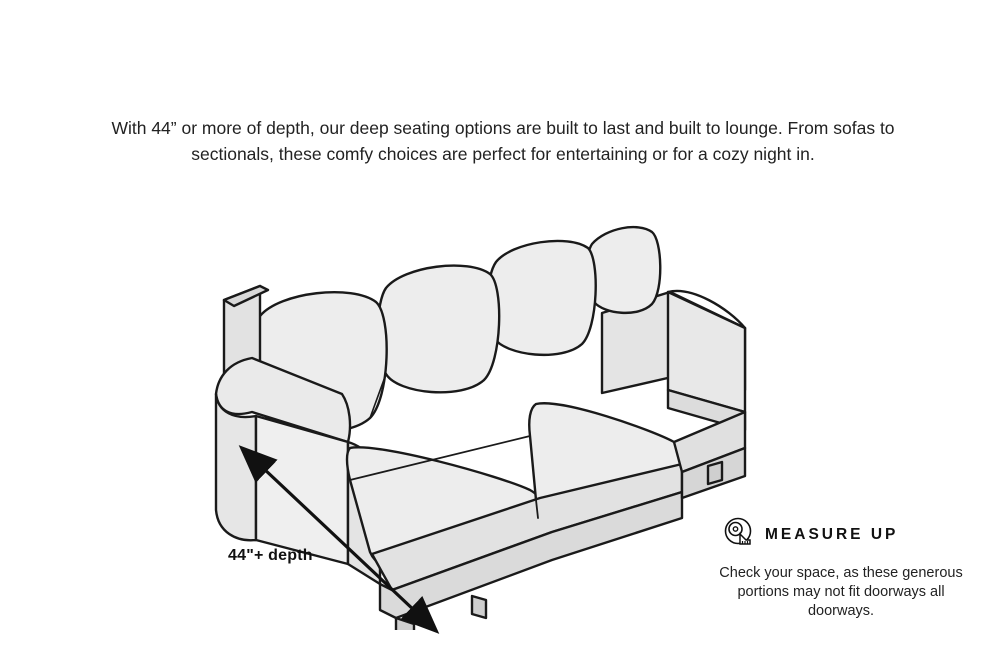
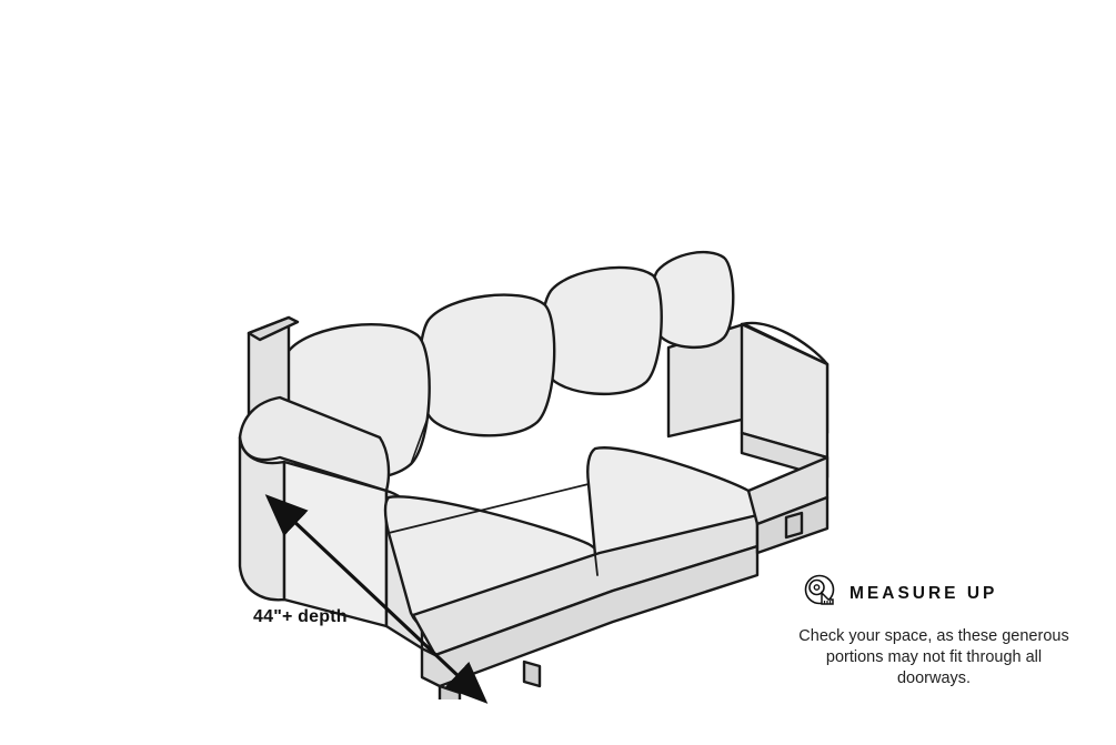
- With 44” or more of depth, our deep seating options are built to last and built to lounge. From sofas to sectionals, these comfy choices are perfect for entertaining or for a cozy night in.
  44"+ depth
  MEASURE UP
- Check your space, as these generous portions may not fit doorways all doorways.
+ Check your space, as these generous portions may not fit through all doorways.
